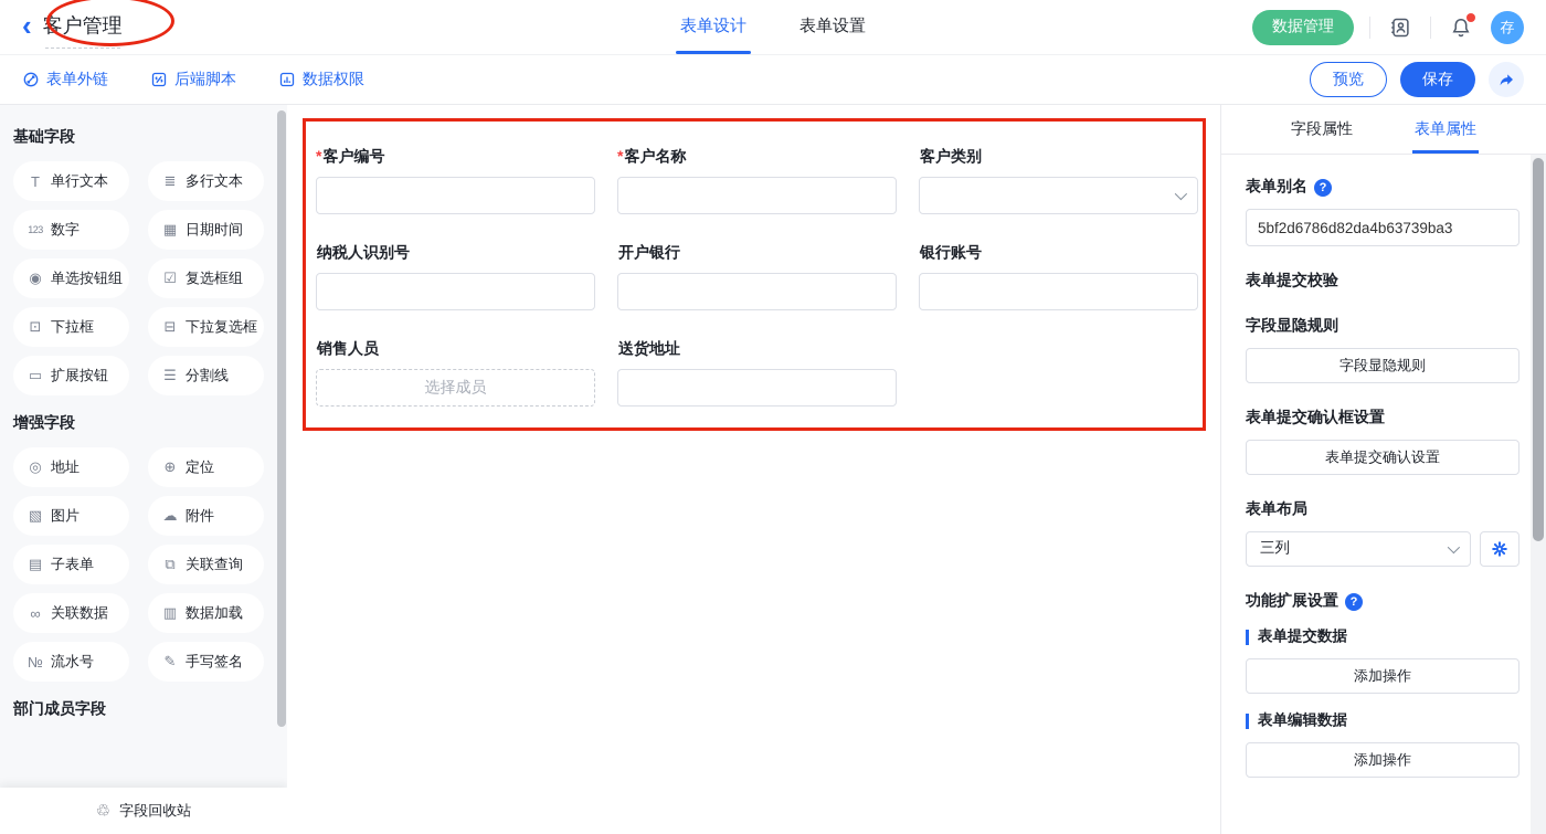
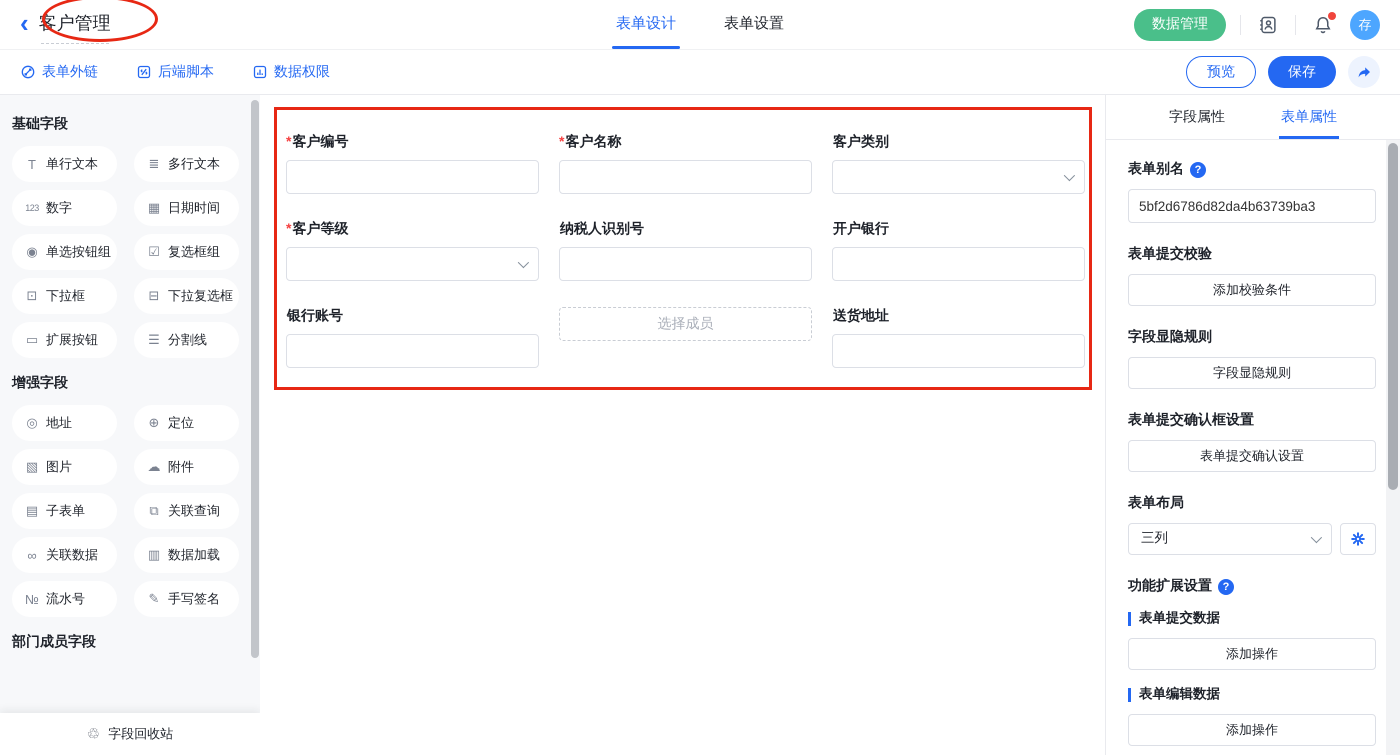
  ‹
  客户管理
  表单设计
  表单设置
  数据管理
  存
  表单外链
  后端脚本
  数据权限
  预览
  保存
  基础字段
  T
  单行文本
  ≣
  多行文本
  123
  数字
  ▦
  日期时间
  ◉
  单选按钮组
  ☑
  复选框组
  ⊡
  下拉框
  ⊟
  下拉复选框
  ▭
  扩展按钮
  ☰
  分割线
  增强字段
  ◎
  地址
  ⊕
  定位
  ▧
  图片
  ☁
  附件
  ▤
  子表单
  ⧉
  关联查询
  ∞
  关联数据
  ▥
  数据加载
  №
  流水号
  ✎
  手写签名
  部门成员字段
  ♲
  字段回收站
  *客户编号
  *客户名称
  客户类别
+ *客户等级
  纳税人识别号
  开户银行
  银行账号
- 销售人员
  选择成员
  送货地址
  字段属性
  表单属性
  表单别名
  ?
  5bf2d6786d82da4b63739ba3
  表单提交校验
+ 添加校验条件
  字段显隐规则
  字段显隐规则
  表单提交确认框设置
  表单提交确认设置
  表单布局
  三列
  功能扩展设置
  ?
  表单提交数据
  添加操作
  表单编辑数据
  添加操作
